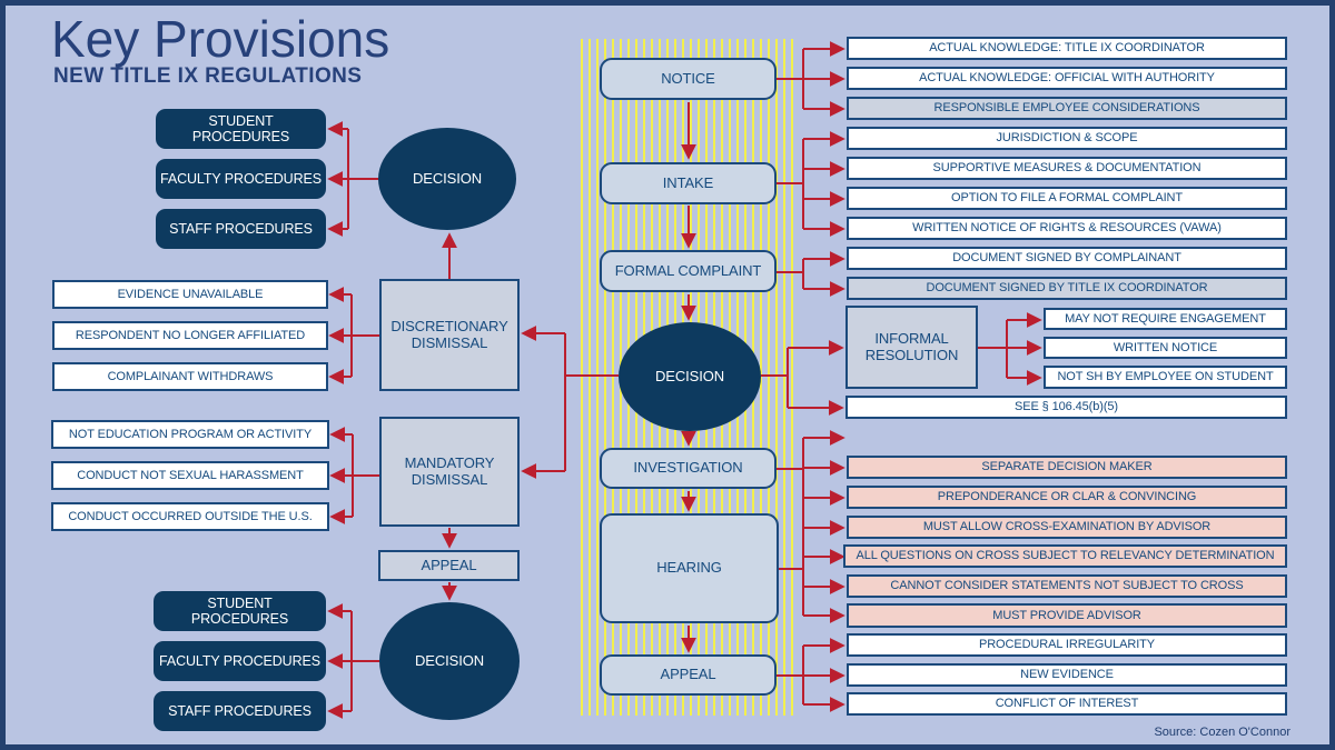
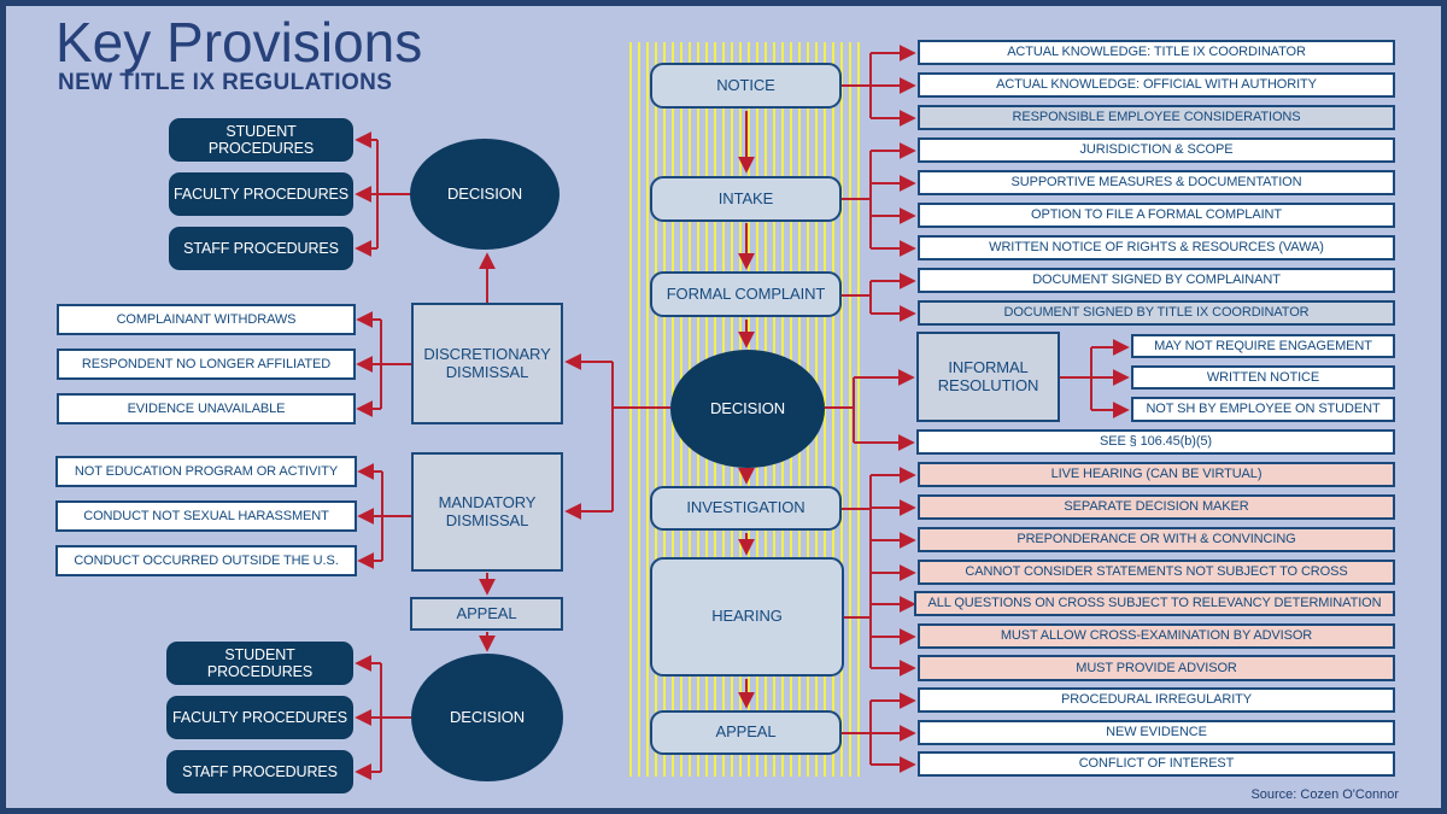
  Key Provisions
  NEW TITLE IX REGULATIONS
  STUDENT PROCEDURES
  FACULTY PROCEDURES
  STAFF PROCEDURES
  DECISION
- EVIDENCE UNAVAILABLE
+ COMPLAINANT WITHDRAWS
  RESPONDENT NO LONGER AFFILIATED
- COMPLAINANT WITHDRAWS
+ EVIDENCE UNAVAILABLE
  DISCRETIONARY DISMISSAL
  NOT EDUCATION PROGRAM OR ACTIVITY
  CONDUCT NOT SEXUAL HARASSMENT
  CONDUCT OCCURRED OUTSIDE THE U.S.
  MANDATORY DISMISSAL
  APPEAL
  DECISION
  STUDENT PROCEDURES
  FACULTY PROCEDURES
  STAFF PROCEDURES
  NOTICE
  INTAKE
  FORMAL COMPLAINT
  DECISION
  INVESTIGATION
  HEARING
  APPEAL
  ACTUAL KNOWLEDGE: TITLE IX COORDINATOR
  ACTUAL KNOWLEDGE: OFFICIAL WITH AUTHORITY
  RESPONSIBLE EMPLOYEE CONSIDERATIONS
  JURISDICTION & SCOPE
  SUPPORTIVE MEASURES & DOCUMENTATION
  OPTION TO FILE A FORMAL COMPLAINT
  WRITTEN NOTICE OF RIGHTS & RESOURCES (VAWA)
  DOCUMENT SIGNED BY COMPLAINANT
  DOCUMENT SIGNED BY TITLE IX COORDINATOR
  INFORMAL RESOLUTION
  MAY NOT REQUIRE ENGAGEMENT
  WRITTEN NOTICE
  NOT SH BY EMPLOYEE ON STUDENT
  SEE § 106.45(b)(5)
+ LIVE HEARING (CAN BE VIRTUAL)
  SEPARATE DECISION MAKER
- PREPONDERANCE OR CLAR & CONVINCING
+ PREPONDERANCE OR WITH & CONVINCING
- MUST ALLOW CROSS-EXAMINATION BY ADVISOR
+ CANNOT CONSIDER STATEMENTS NOT SUBJECT TO CROSS
  ALL QUESTIONS ON CROSS SUBJECT TO RELEVANCY DETERMINATION
- CANNOT CONSIDER STATEMENTS NOT SUBJECT TO CROSS
+ MUST ALLOW CROSS-EXAMINATION BY ADVISOR
  MUST PROVIDE ADVISOR
  PROCEDURAL IRREGULARITY
  NEW EVIDENCE
  CONFLICT OF INTEREST
  Source: Cozen O'Connor
